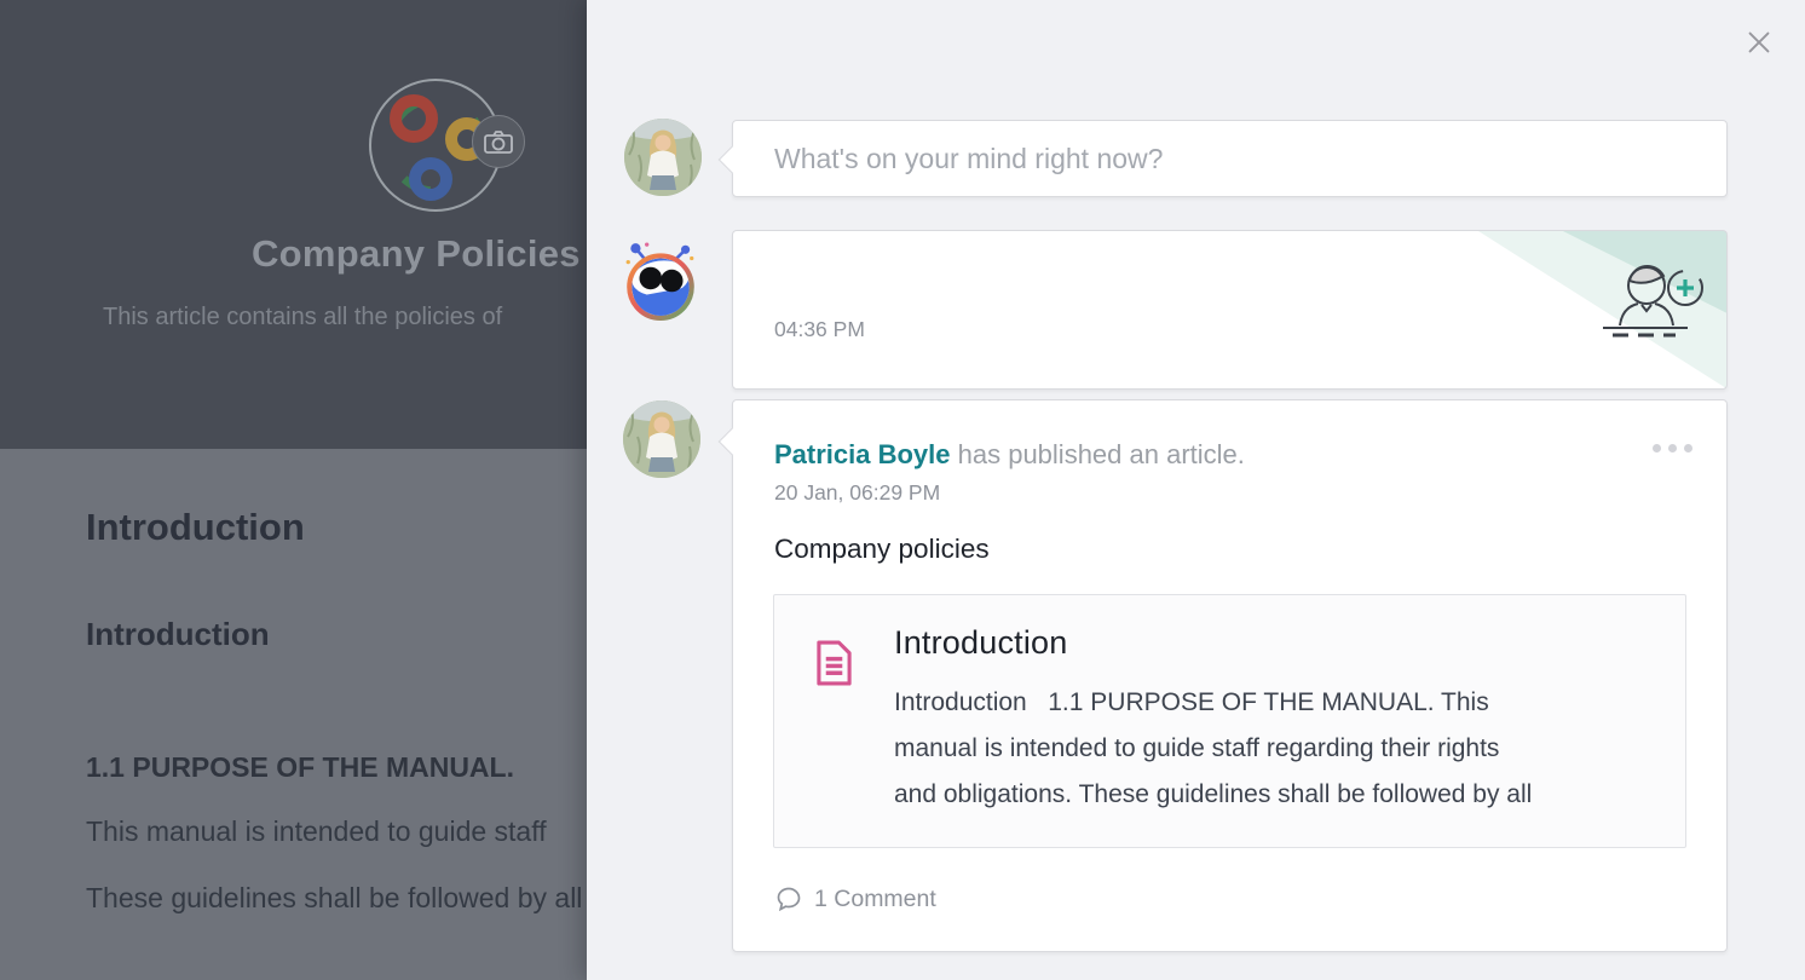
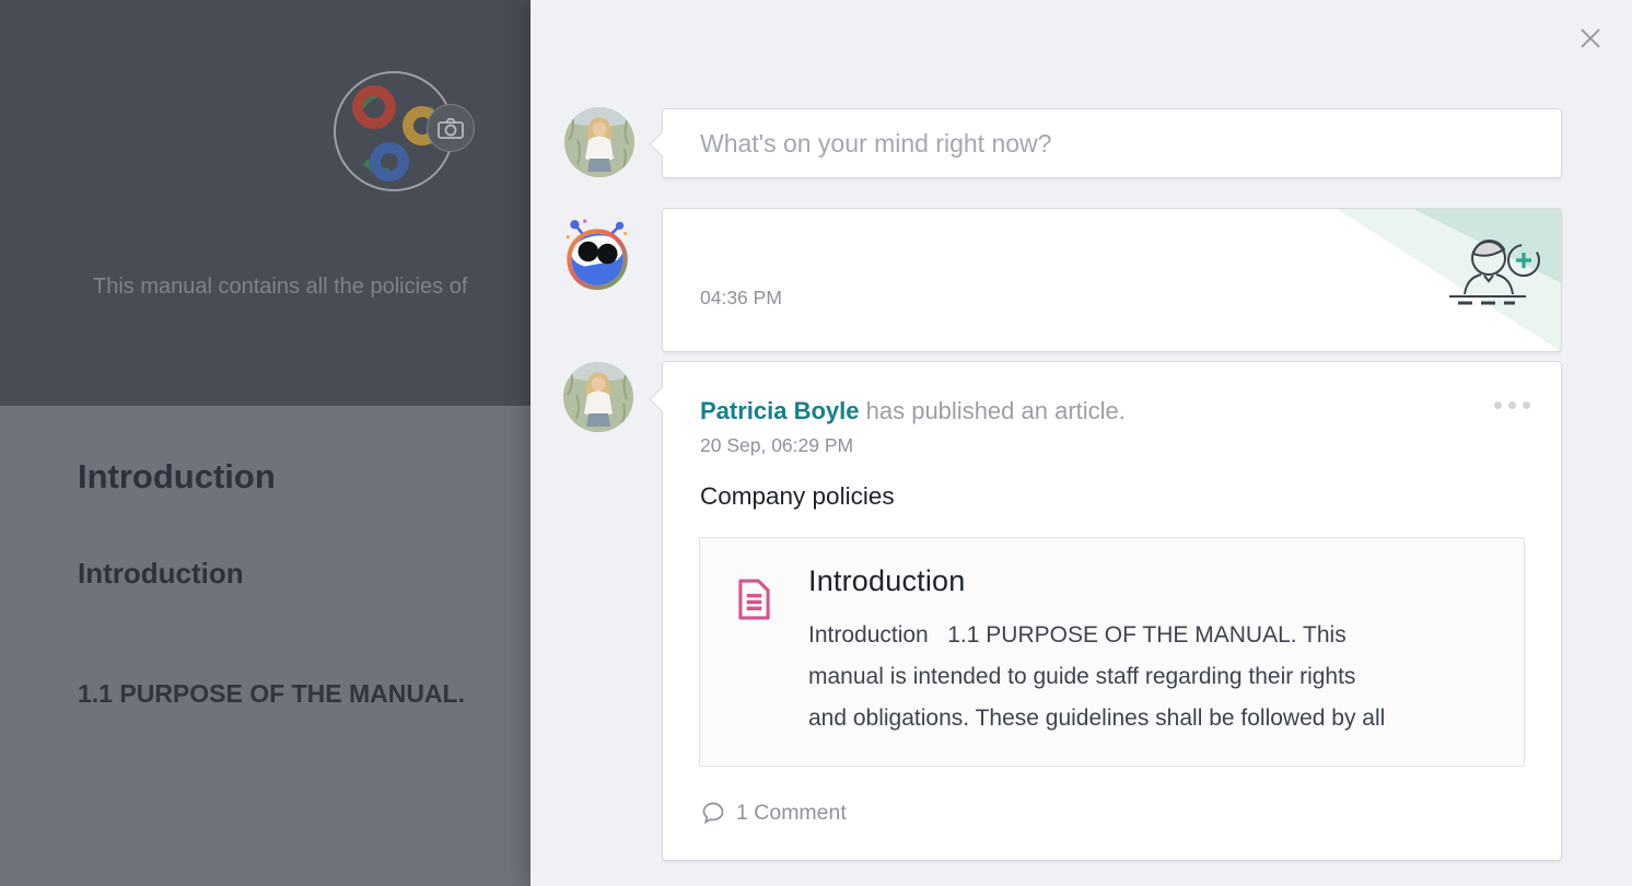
- Company Policies
- This article contains all the policies of
+ This manual contains all the policies of
  Introduction
  Introduction
  1.1 PURPOSE OF THE MANUAL.
- This manual is intended to guide staff
- These guidelines shall be followed by all
  What's on your mind right now?
  04:36 PM
  Patricia Boyle has published an article.
- 20 Jan, 06:29 PM
+ 20 Sep, 06:29 PM
  Company policies
  Introduction
  Introduction 1.1 PURPOSE OF THE MANUAL. This
  manual is intended to guide staff regarding their rights
  and obligations. These guidelines shall be followed by all
  1 Comment
